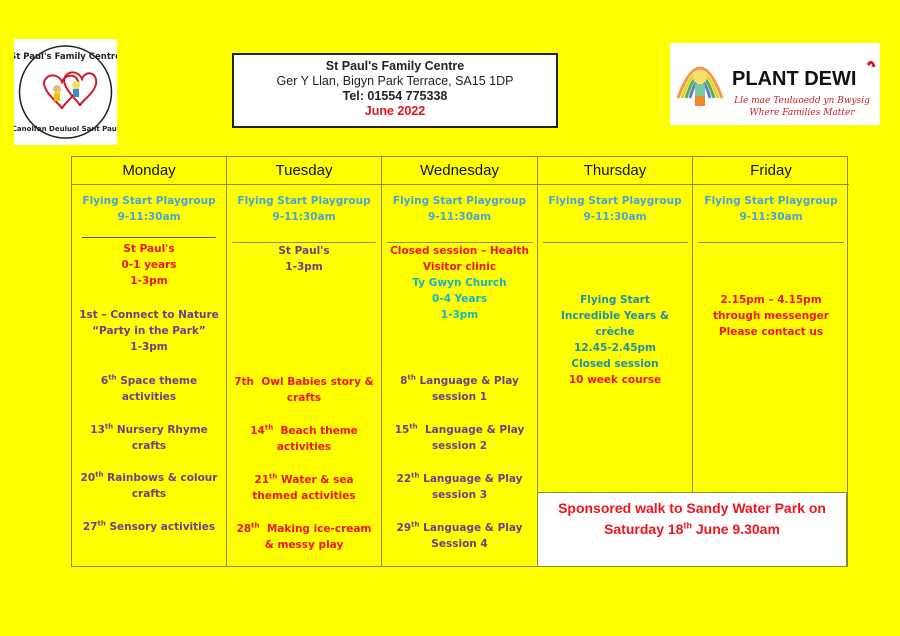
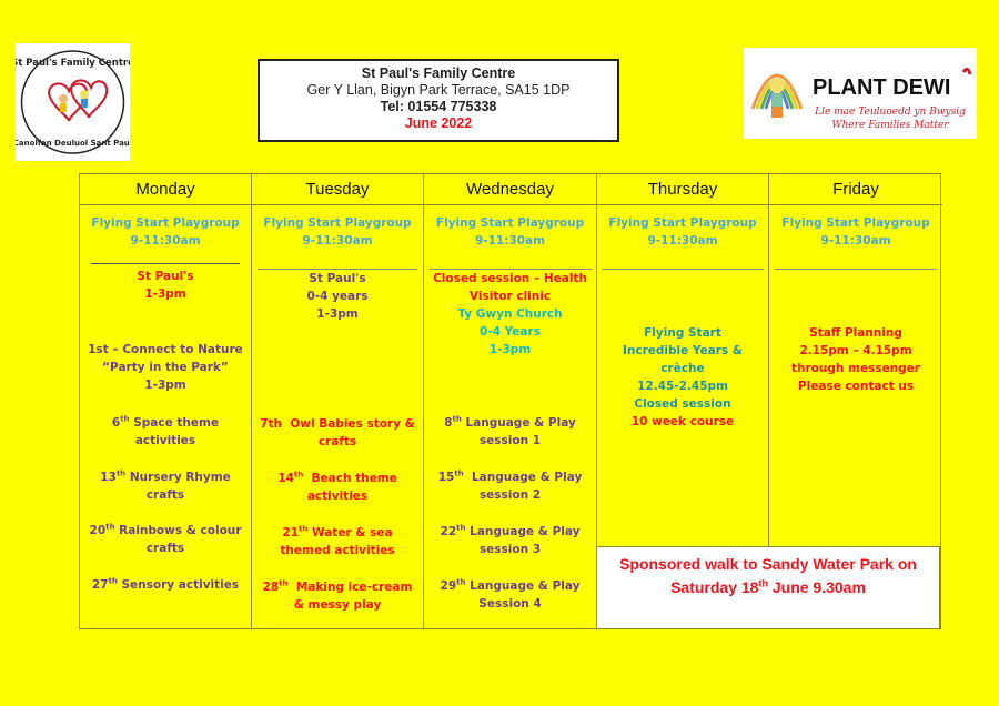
  St Paul's Family Centr
  Canolfan Deuluol Sant Pau
  St Paul's Family Centre
  Ger Y Llan, Bigyn Park Terrace, SA15 1DP
  Tel: 01554 775338
  June 2022
  PLANT DEWI
  Lle mae Teuluoedd yn Bwysig
  Where Families Matter
  Monday
  Flying Start Playgroup
  9-11:30am
  St Paul's
- 0-1 years
  1-3pm
  1st – Connect to Nature
  “Party in the Park”
  1-3pm
  6th Space theme
  activities
  13th Nursery Rhyme
  crafts
  20th Rainbows & colour
  crafts
  27th Sensory activities
  Tuesday
  Flying Start Playgroup
  9-11:30am
  St Paul's
+ 0-4 years
  1-3pm
  7th Owl Babies story &
  crafts
  14th Beach theme
  activities
  21th Water & sea
  themed activities
  28th Making ice-cream
  & messy play
  Wednesday
  Flying Start Playgroup
  9-11:30am
  Closed session – Health
  Visitor clinic
  Ty Gwyn Church
  0-4 Years
  1-3pm
  8th Language & Play
  session 1
  15th Language & Play
  session 2
  22th Language & Play
  session 3
  29th Language & Play
  Session 4
  Thursday
  Flying Start Playgroup
  9-11:30am
  Flying Start
  Incredible Years &
  crèche
  12.45-2.45pm
  Closed session
  10 week course
  Friday
  Flying Start Playgroup
  9-11:30am
+ Staff Planning
  2.15pm – 4.15pm
  through messenger
  Please contact us
  Sponsored walk to Sandy Water Park on
  Saturday 18th June 9.30am
